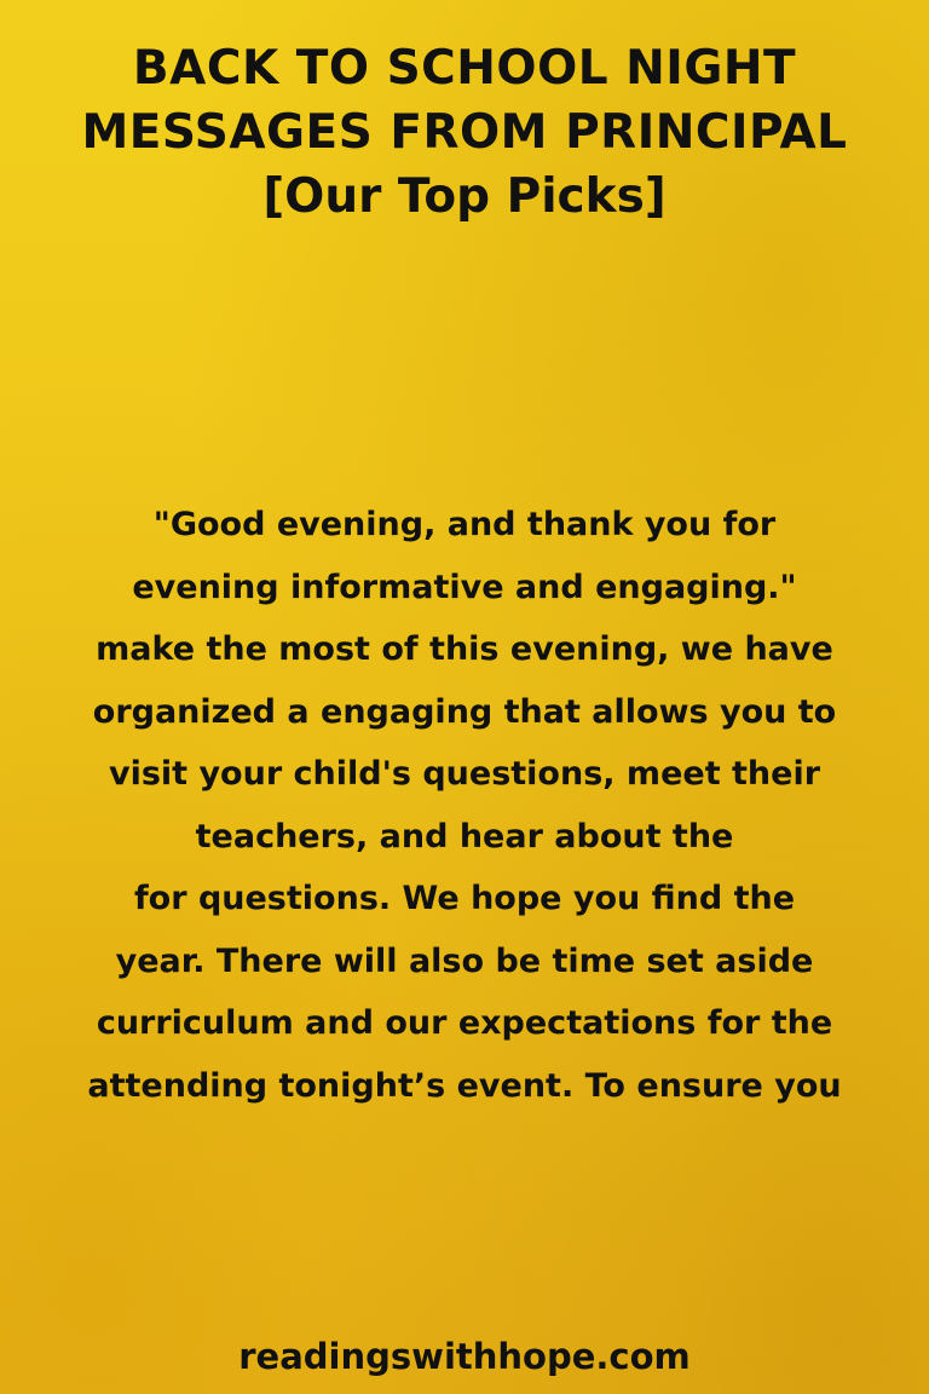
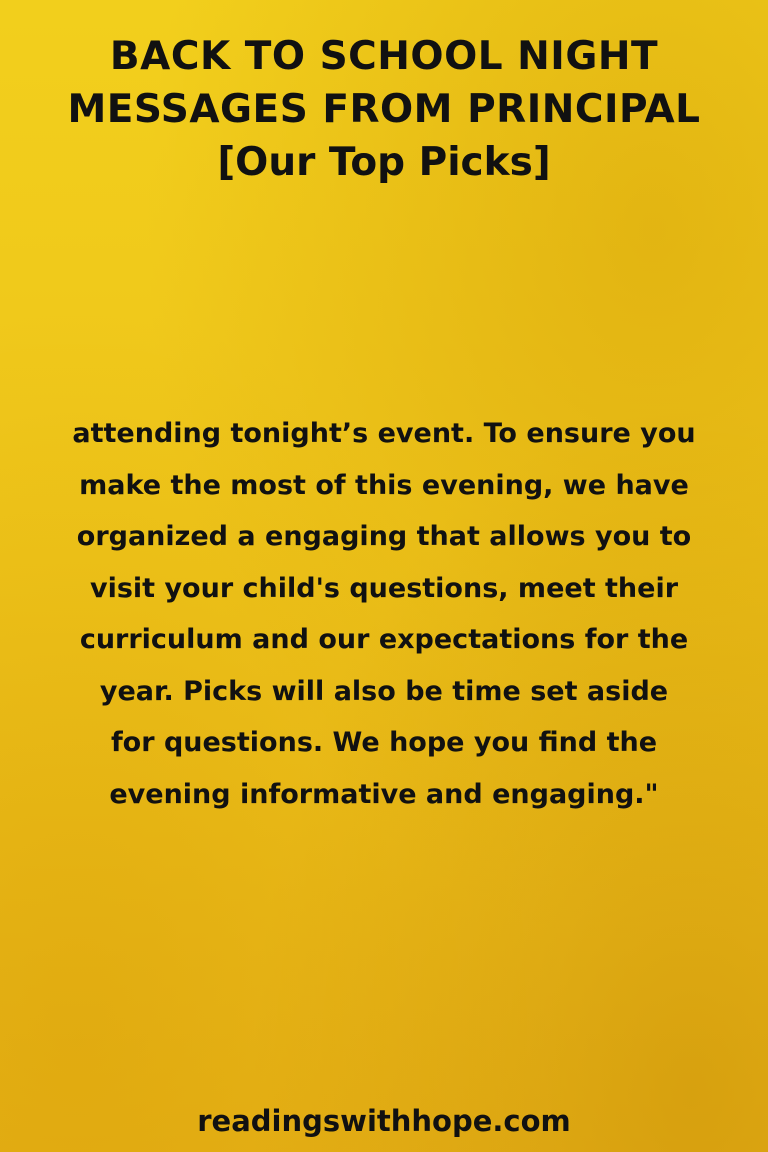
  BACK TO SCHOOL NIGHT
  MESSAGES FROM PRINCIPAL
  [Our Top Picks]
- "Good evening, and thank you for
- evening informative and engaging."
+ attending tonight’s event. To ensure you
  make the most of this evening, we have
  organized a engaging that allows you to
  visit your child's questions, meet their
- teachers, and hear about the
- for questions. We hope you find the
+ curriculum and our expectations for the
- year. There will also be time set aside
+ year. Picks will also be time set aside
- curriculum and our expectations for the
+ for questions. We hope you find the
- attending tonight’s event. To ensure you
+ evening informative and engaging."
  readingswithhope.com
